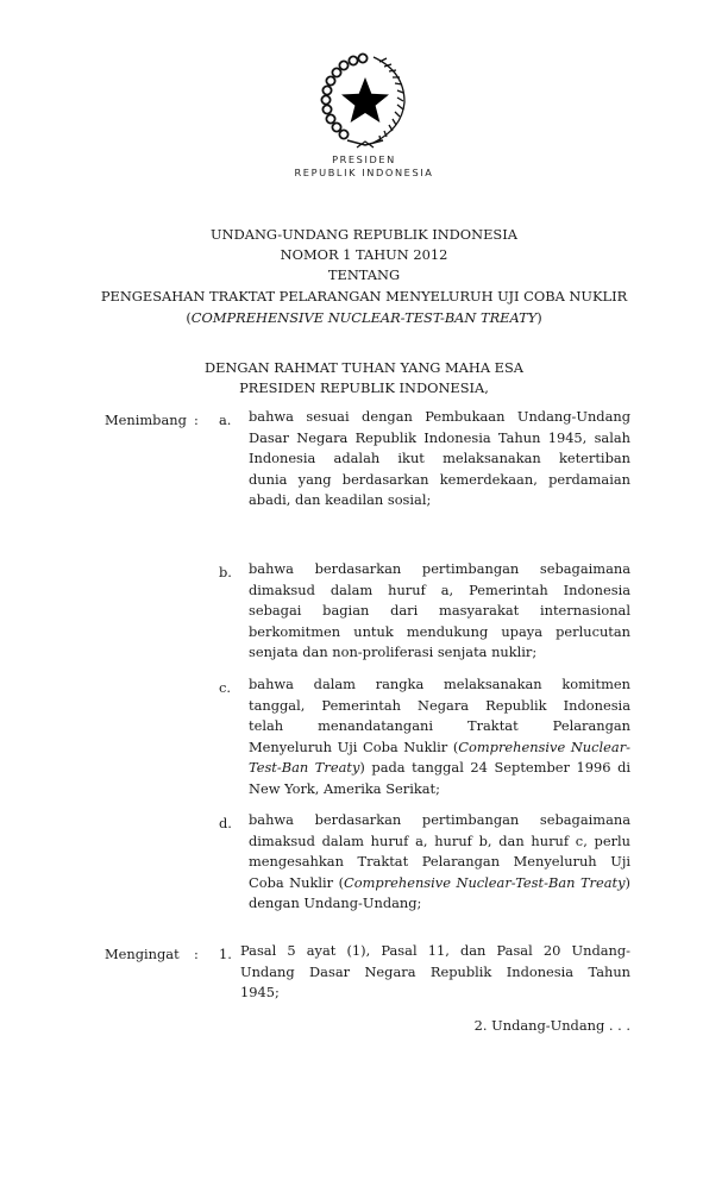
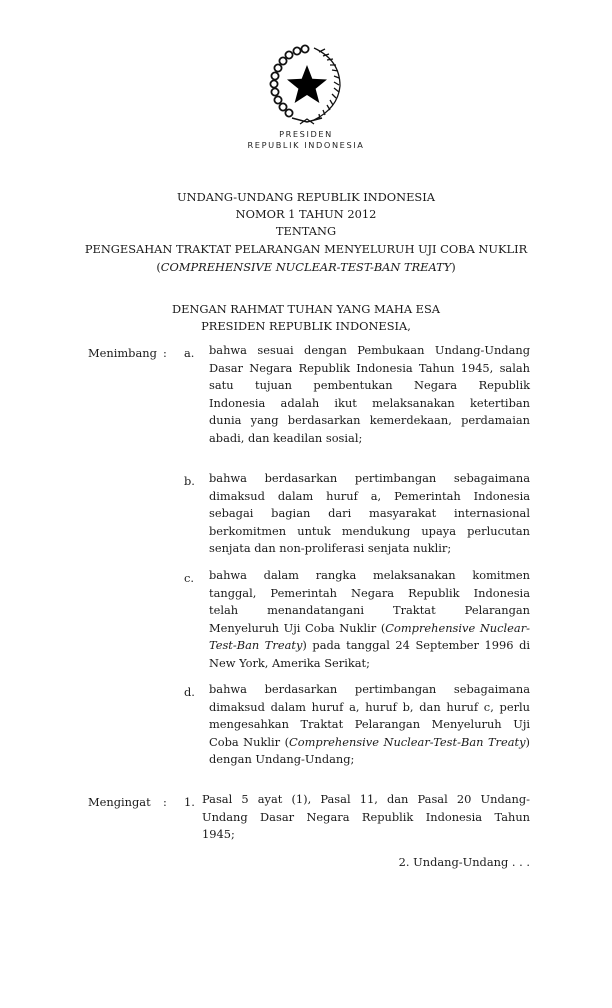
  PRESIDEN
  REPUBLIK INDONESIA
  UNDANG-UNDANG REPUBLIK INDONESIA
  NOMOR 1 TAHUN 2012
  TENTANG
  PENGESAHAN TRAKTAT PELARANGAN MENYELURUH UJI COBA NUKLIR
  (COMPREHENSIVE NUCLEAR-TEST-BAN TREATY)
  DENGAN RAHMAT TUHAN YANG MAHA ESA
  PRESIDEN REPUBLIK INDONESIA,
  Menimbang
  :
  a.
  bahwa sesuai dengan Pembukaan Undang-Undang
  Dasar Negara Republik Indonesia Tahun 1945, salah
+ satu tujuan pembentukan Negara Republik
  Indonesia adalah ikut melaksanakan ketertiban
  dunia yang berdasarkan kemerdekaan, perdamaian
  abadi, dan keadilan sosial;
  b.
  bahwa berdasarkan pertimbangan sebagaimana
  dimaksud dalam huruf a, Pemerintah Indonesia
  sebagai bagian dari masyarakat internasional
  berkomitmen untuk mendukung upaya perlucutan
  senjata dan non-proliferasi senjata nuklir;
  c.
  bahwa dalam rangka melaksanakan komitmen
  tanggal, Pemerintah Negara Republik Indonesia
  telah menandatangani Traktat Pelarangan
  Menyeluruh Uji Coba Nuklir (Comprehensive Nuclear-
  Test-Ban Treaty) pada tanggal 24 September 1996 di
  New York, Amerika Serikat;
  d.
  bahwa berdasarkan pertimbangan sebagaimana
  dimaksud dalam huruf a, huruf b, dan huruf c, perlu
  mengesahkan Traktat Pelarangan Menyeluruh Uji
  Coba Nuklir (Comprehensive Nuclear-Test-Ban Treaty)
  dengan Undang-Undang;
  Mengingat
  :
  1.
  Pasal 5 ayat (1), Pasal 11, dan Pasal 20 Undang-
  Undang Dasar Negara Republik Indonesia Tahun
  1945;
  2. Undang-Undang . . .
